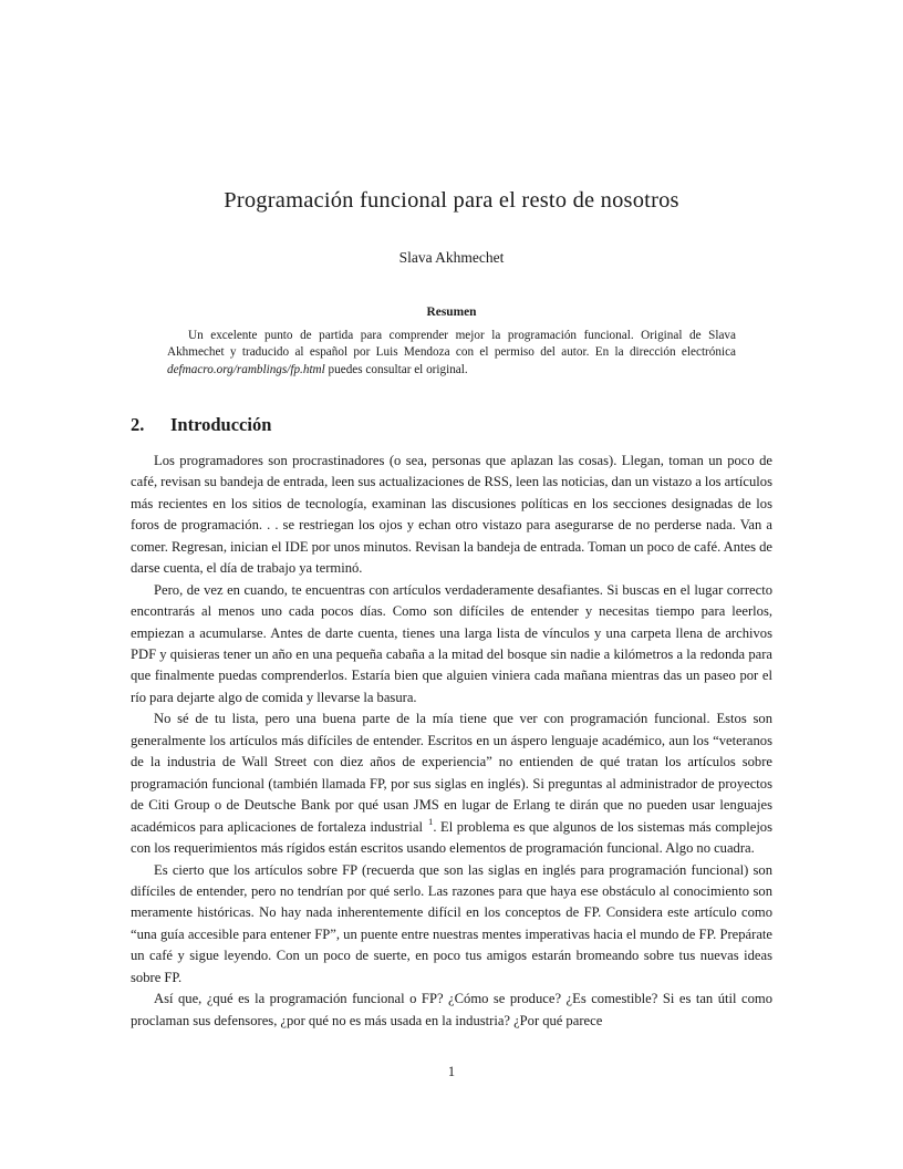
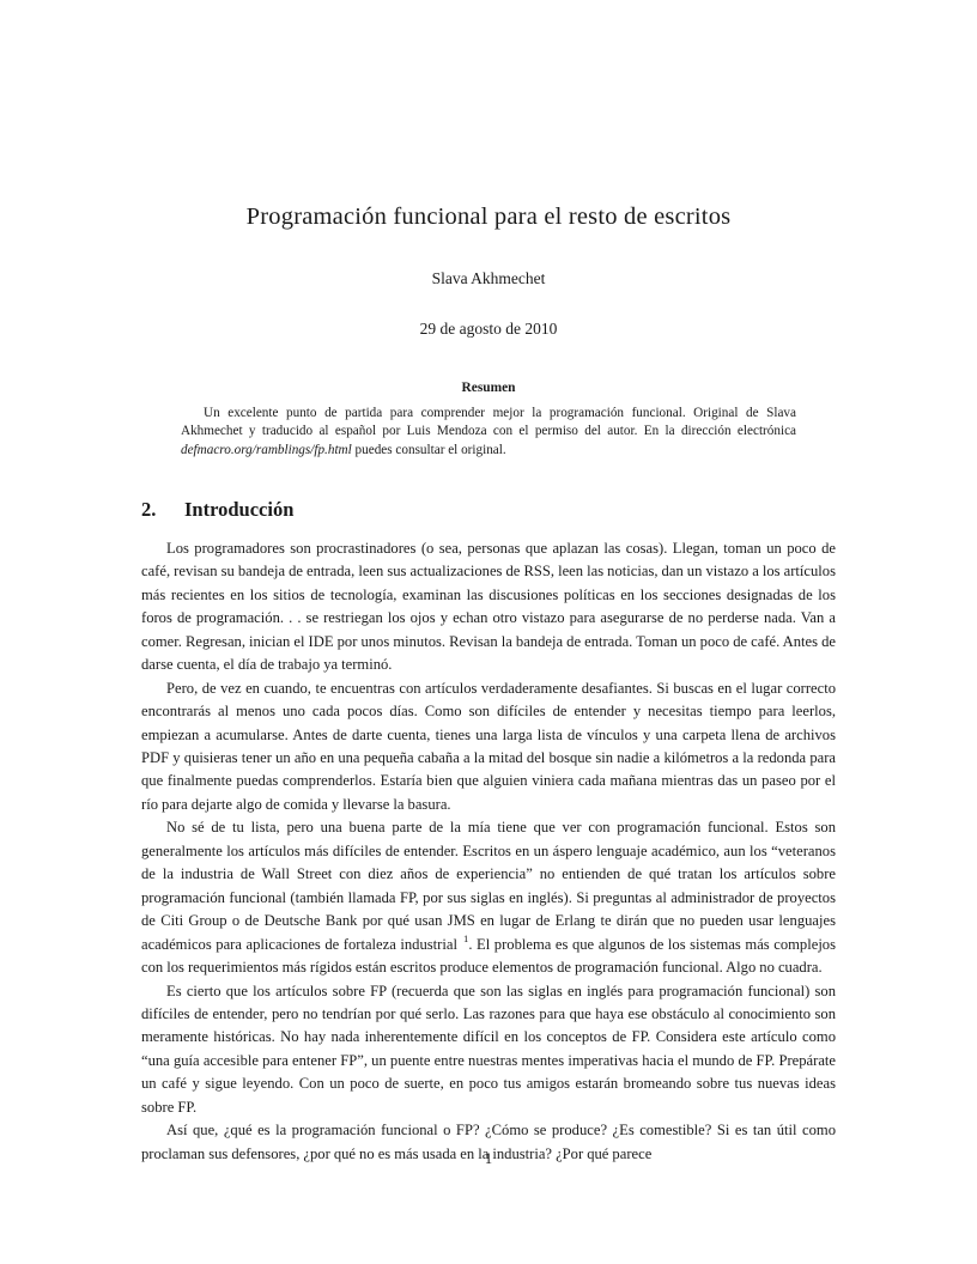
- Programación funcional para el resto de nosotros
+ Programación funcional para el resto de escritos
  Slava Akhmechet
+ 29 de agosto de 2010
  Resumen
  Un excelente punto de partida para comprender mejor la programación funcional. Original de Slava Akhmechet y traducido al español por Luis Mendoza con el permiso del autor. En la dirección electrónica defmacro.org/ramblings/fp.html puedes consultar el original.
  2. Introducción
  Los programadores son procrastinadores (o sea, personas que aplazan las cosas). Llegan, toman un poco de café, revisan su bandeja de entrada, leen sus actualizaciones de RSS, leen las noticias, dan un vistazo a los artículos más recientes en los sitios de tecnología, examinan las discusiones políticas en los secciones designadas de los foros de programación. . . se restriegan los ojos y echan otro vistazo para asegurarse de no perderse nada. Van a comer. Regresan, inician el IDE por unos minutos. Revisan la bandeja de entrada. Toman un poco de café. Antes de darse cuenta, el día de trabajo ya terminó.
  Pero, de vez en cuando, te encuentras con artículos verdaderamente desafiantes. Si buscas en el lugar correcto encontrarás al menos uno cada pocos días. Como son difíciles de entender y necesitas tiempo para leerlos, empiezan a acumularse. Antes de darte cuenta, tienes una larga lista de vínculos y una carpeta llena de archivos PDF y quisieras tener un año en una pequeña cabaña a la mitad del bosque sin nadie a kilómetros a la redonda para que finalmente puedas comprenderlos. Estaría bien que alguien viniera cada mañana mientras das un paseo por el río para dejarte algo de comida y llevarse la basura.
- No sé de tu lista, pero una buena parte de la mía tiene que ver con programación funcional. Estos son generalmente los artículos más difíciles de entender. Escritos en un áspero lenguaje académico, aun los “veteranos de la industria de Wall Street con diez años de experiencia” no entienden de qué tratan los artículos sobre programación funcional (también llamada FP, por sus siglas en inglés). Si preguntas al administrador de proyectos de Citi Group o de Deutsche Bank por qué usan JMS en lugar de Erlang te dirán que no pueden usar lenguajes académicos para aplicaciones de fortaleza industrial 1. El problema es que algunos de los sistemas más complejos con los requerimientos más rígidos están escritos usando elementos de programación funcional. Algo no cuadra.
+ No sé de tu lista, pero una buena parte de la mía tiene que ver con programación funcional. Estos son generalmente los artículos más difíciles de entender. Escritos en un áspero lenguaje académico, aun los “veteranos de la industria de Wall Street con diez años de experiencia” no entienden de qué tratan los artículos sobre programación funcional (también llamada FP, por sus siglas en inglés). Si preguntas al administrador de proyectos de Citi Group o de Deutsche Bank por qué usan JMS en lugar de Erlang te dirán que no pueden usar lenguajes académicos para aplicaciones de fortaleza industrial 1. El problema es que algunos de los sistemas más complejos con los requerimientos más rígidos están escritos produce elementos de programación funcional. Algo no cuadra.
  Es cierto que los artículos sobre FP (recuerda que son las siglas en inglés para programación funcional) son difíciles de entender, pero no tendrían por qué serlo. Las razones para que haya ese obstáculo al conocimiento son meramente históricas. No hay nada inherentemente difícil en los conceptos de FP. Considera este artículo como “una guía accesible para entener FP”, un puente entre nuestras mentes imperativas hacia el mundo de FP. Prepárate un café y sigue leyendo. Con un poco de suerte, en poco tus amigos estarán bromeando sobre tus nuevas ideas sobre FP.
  Así que, ¿qué es la programación funcional o FP? ¿Cómo se produce? ¿Es comestible? Si es tan útil como proclaman sus defensores, ¿por qué no es más usada en la industria? ¿Por qué parece
  1
